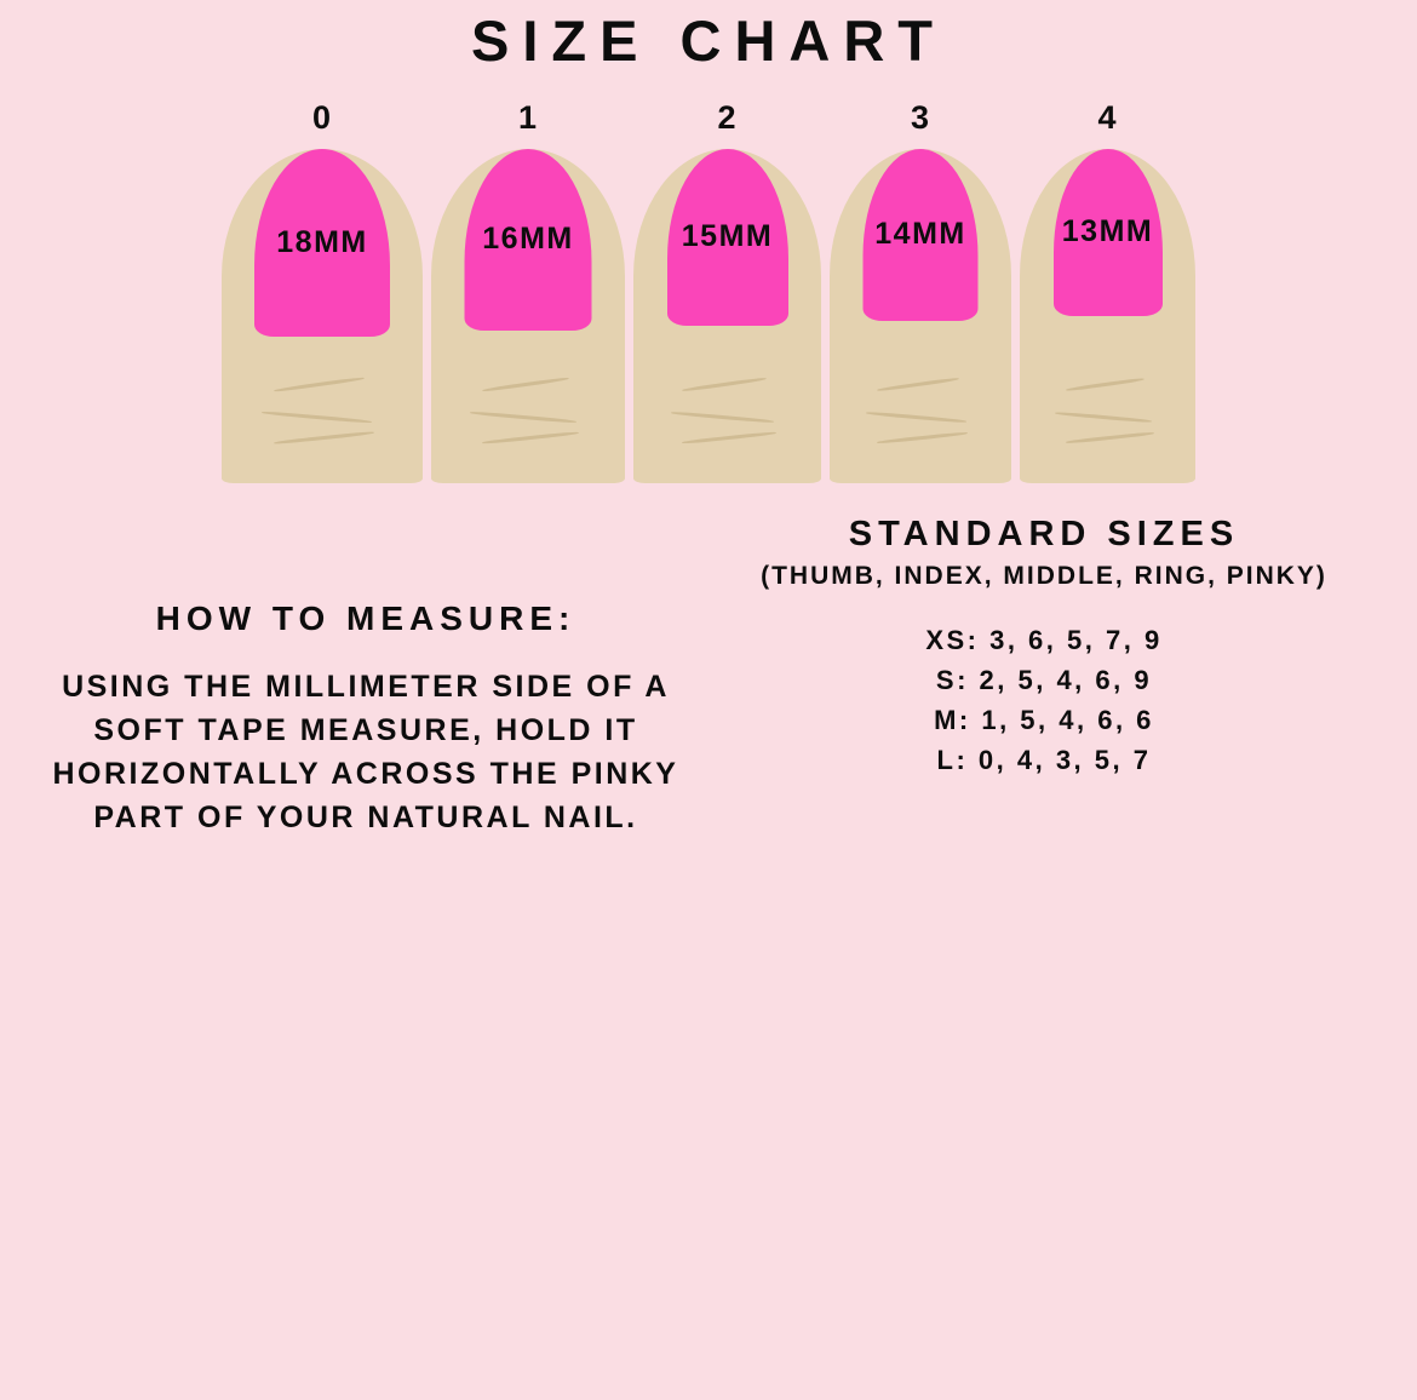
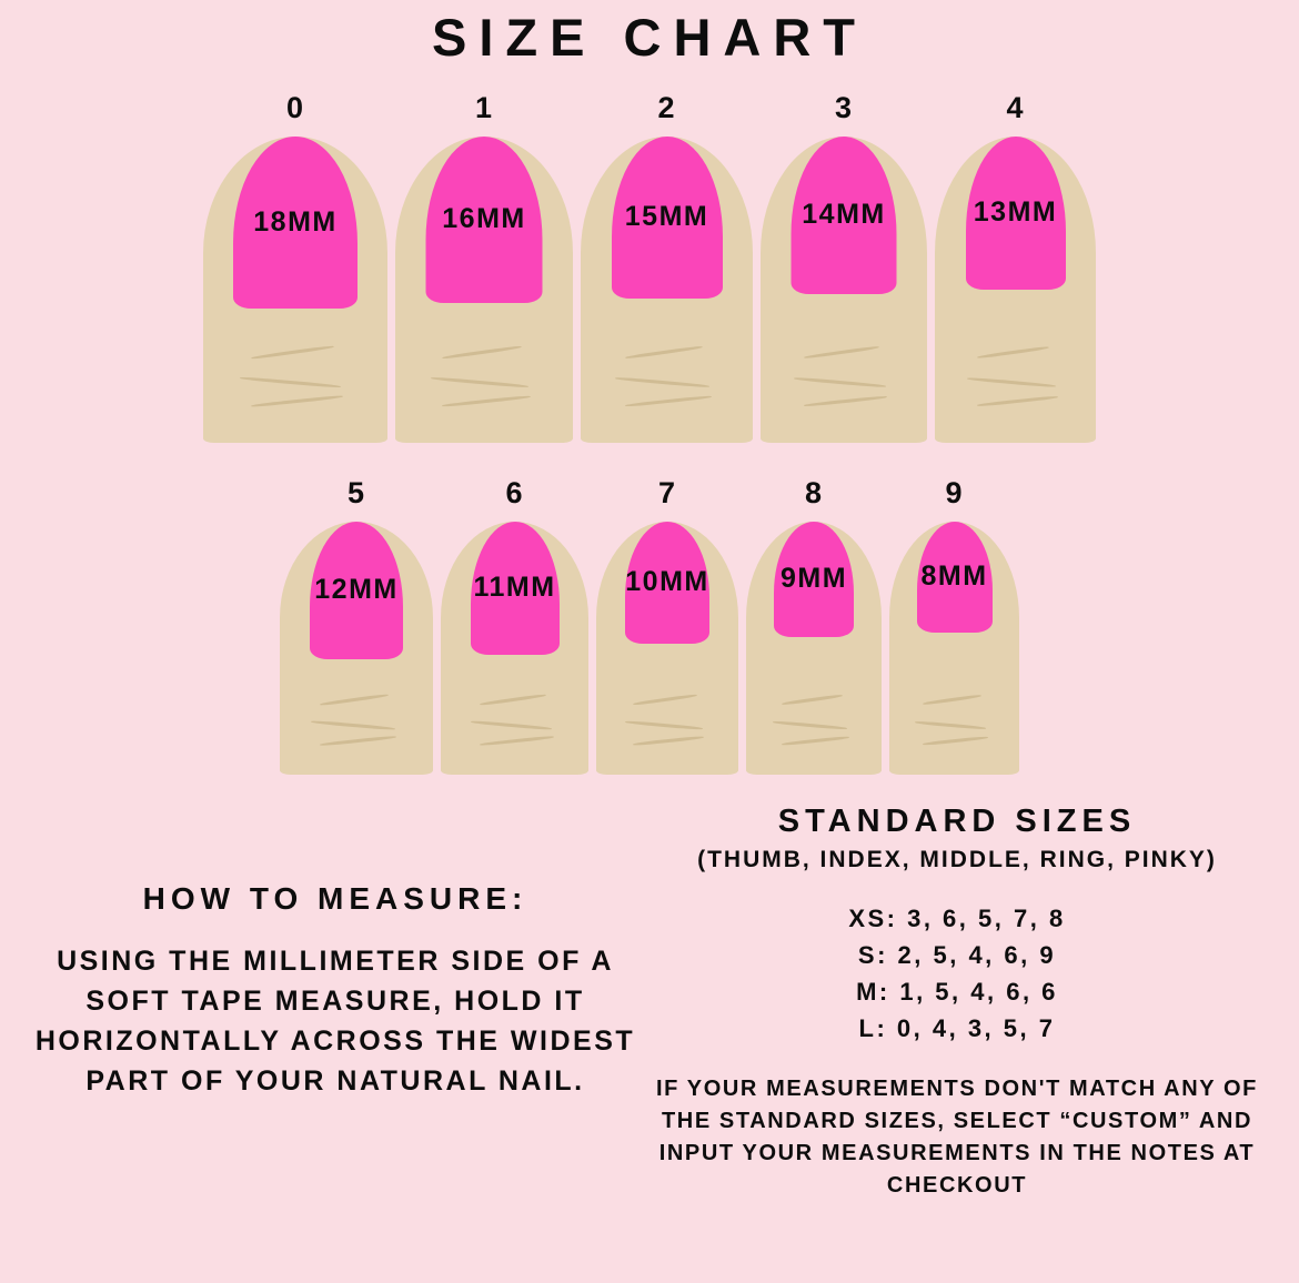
  SIZE CHART
  0
  18MM
  1
  16MM
  2
  15MM
  3
  14MM
  4
  13MM
+ 5
+ 12MM
+ 6
+ 11MM
+ 7
+ 10MM
+ 8
+ 9MM
+ 9
+ 8MM
  HOW TO MEASURE:
- USING THE MILLIMETER SIDE OF A SOFT TAPE MEASURE, HOLD IT HORIZONTALLY ACROSS THE PINKY PART OF YOUR NATURAL NAIL.
+ USING THE MILLIMETER SIDE OF A SOFT TAPE MEASURE, HOLD IT HORIZONTALLY ACROSS THE WIDEST PART OF YOUR NATURAL NAIL.
  STANDARD SIZES
  (THUMB, INDEX, MIDDLE, RING, PINKY)
- XS: 3, 6, 5, 7, 9
+ XS: 3, 6, 5, 7, 8
  S: 2, 5, 4, 6, 9
  M: 1, 5, 4, 6, 6
  L: 0, 4, 3, 5, 7
+ IF YOUR MEASUREMENTS DON'T MATCH ANY OF THE STANDARD SIZES, SELECT “CUSTOM” AND INPUT YOUR MEASUREMENTS IN THE NOTES AT CHECKOUT
